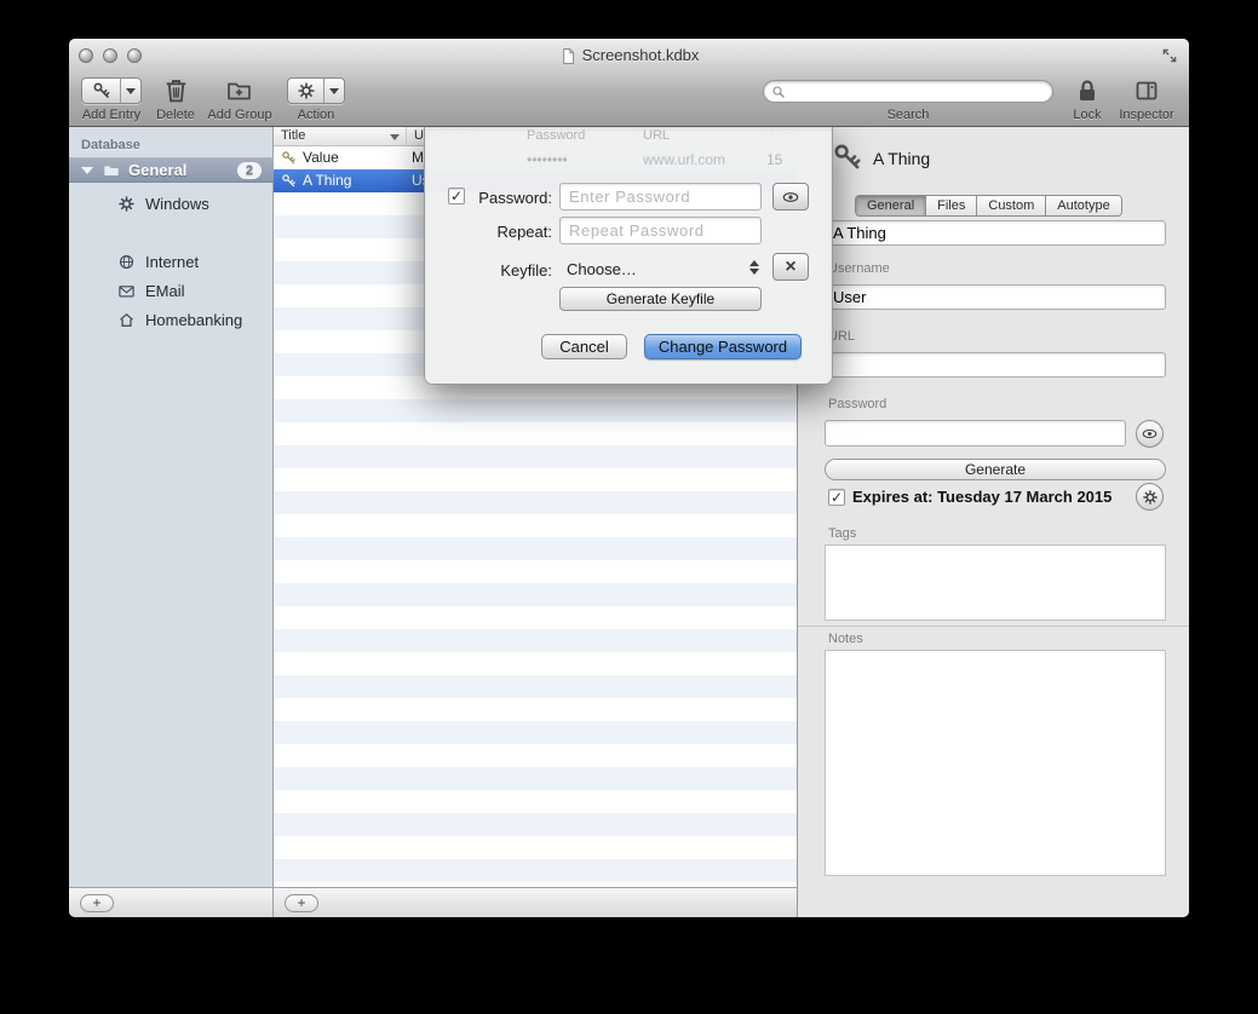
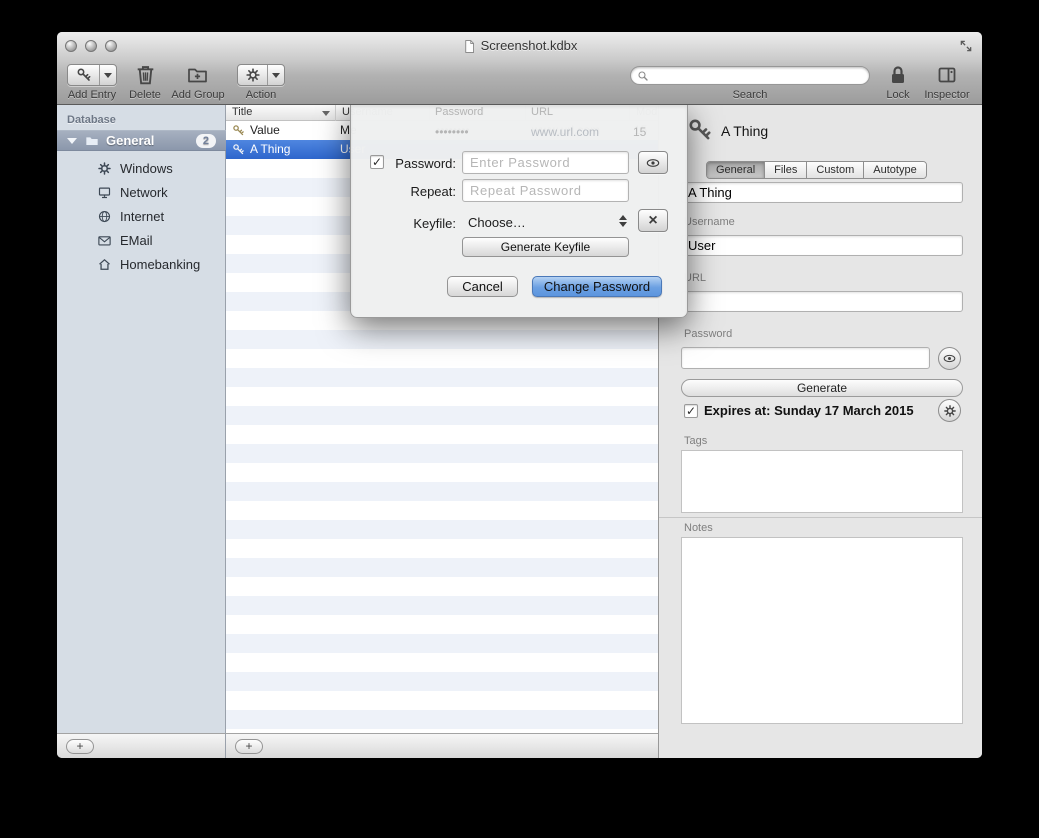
  Screenshot.kdbx
  Add Entry
  Delete
  Add Group
  Action
  Search
  Lock
  Inspector
  Database
  General
  2
  Windows
+ Network
  Internet
  EMail
  Homebanking
  Title
  Value
  A Thing
  +
  +
  A Thing
  General
  Files
  Custom
  Autotype
  A Thing
  sername
  User
  Password
  Generate
  ✓
- Expires at: Tuesday 17 March 2015
+ Expires at: Sunday 17 March 2015
  Tags
  Notes
  Password
  URL
  ••••••••
  www.url.com
  15
  ✓
  Password:
  Enter Password
  Repeat:
  Repeat Password
  Keyfile:
  Choose…
  ×
  Generate Keyfile
  Cancel
  Change Password
